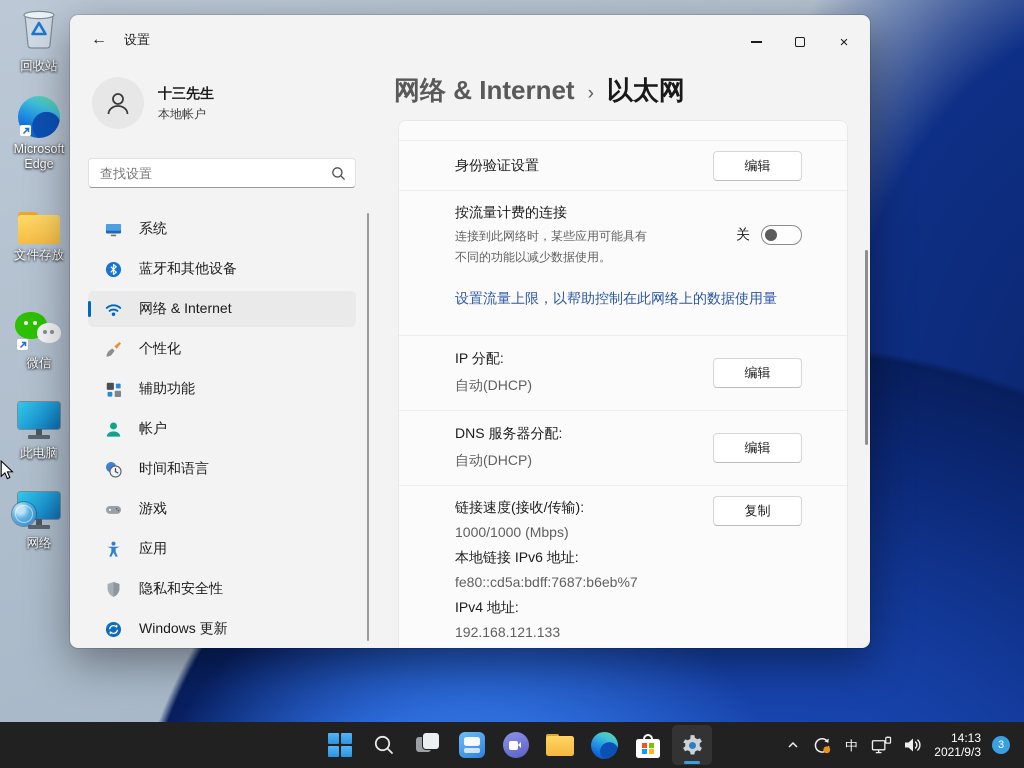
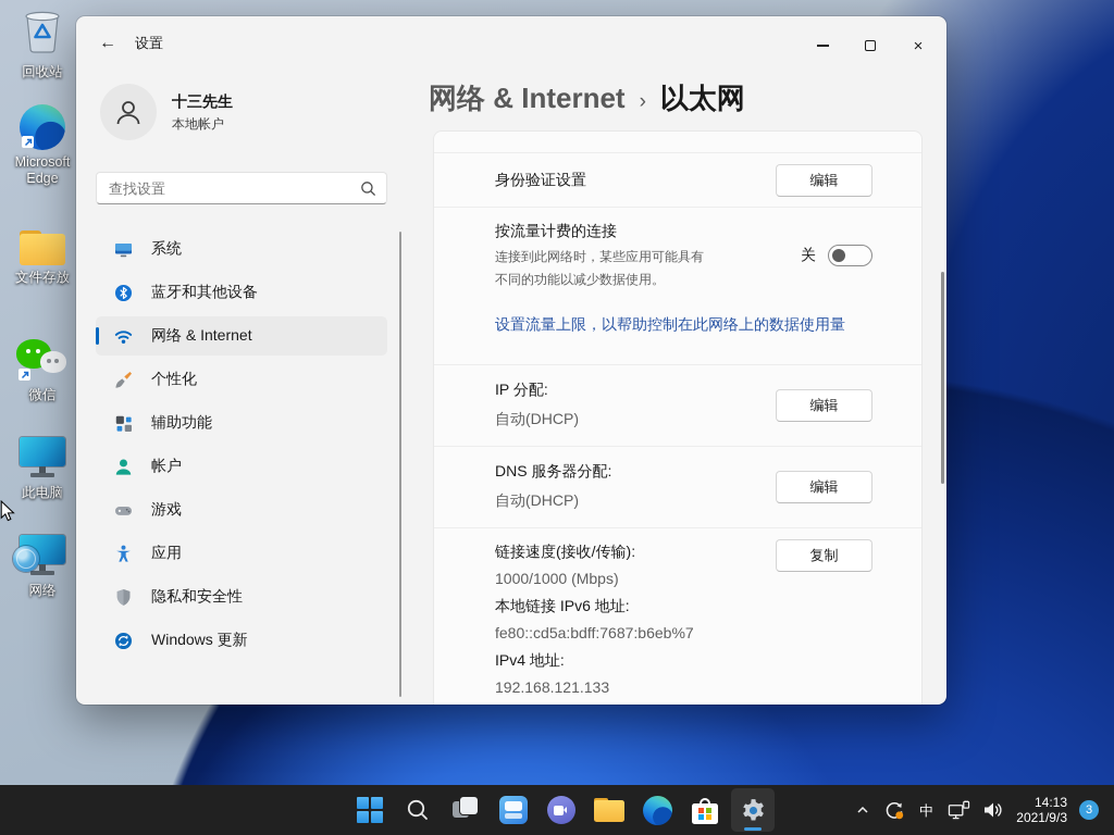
  回收站
  Microsoft Edge
  文件存放
  微信
  此电脑
  网络
  ←
  设置
  ×
  十三先生
  本地帐户
  查找设置
  系统
  蓝牙和其他设备
  网络 & Internet
  个性化
  辅助功能
  帐户
- 时间和语言
  游戏
  应用
  隐私和安全性
  Windows 更新
  网络 & Internet
  ›
  以太网
  身份验证设置
  编辑
  按流量计费的连接
  连接到此网络时，某些应用可能具有不同的功能以减少数据使用。
  关
  设置流量上限，以帮助控制在此网络上的数据使用量
  IP 分配:
  自动(DHCP)
  编辑
  DNS 服务器分配:
  自动(DHCP)
  编辑
  链接速度(接收/传输):
  1000/1000 (Mbps)
  本地链接 IPv6 地址:
  fe80::cd5a:bdff:7687:b6eb%7
  IPv4 地址:
  192.168.121.133
  复制
  中
  14:13
  2021/9/3
  3
